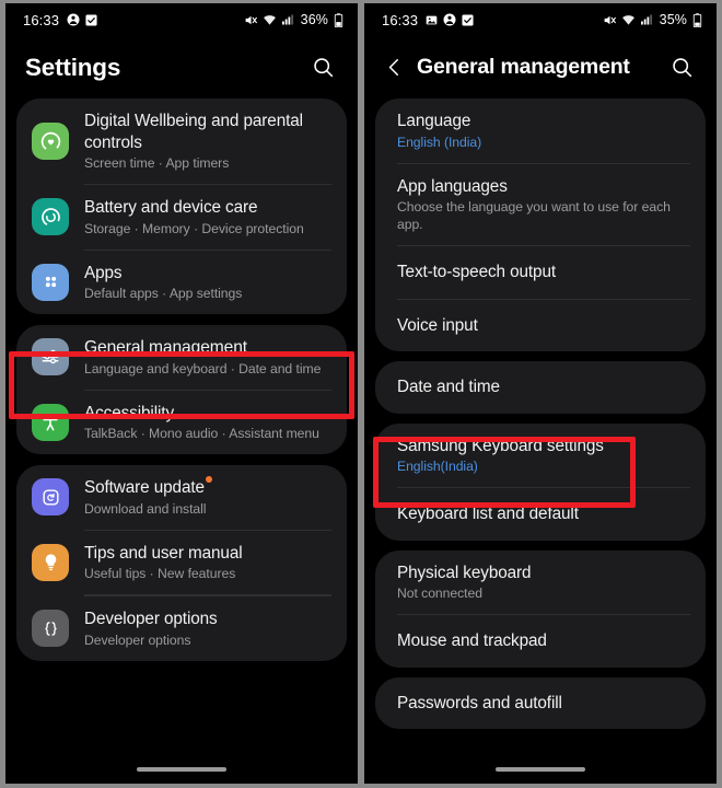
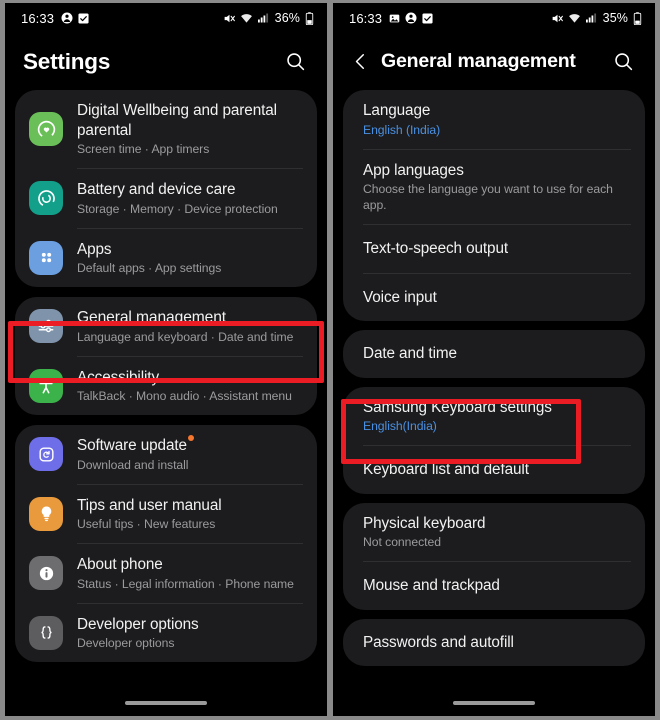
  16:33
  36%
  Settings
- Digital Wellbeing and parental controls
+ Digital Wellbeing and parental parental
  Screen time · App timers
  Battery and device care
  Storage · Memory · Device protection
  Apps
  Default apps · App settings
  General management
  Language and keyboard · Date and time
  Accessibility
  TalkBack · Mono audio · Assistant menu
  Software update
  Download and install
  Tips and user manual
  Useful tips · New features
+ About phone
+ Status · Legal information · Phone name
  Developer options
  Developer options
  16:33
  35%
  General management
  Language
  English (India)
  App languages
  Choose the language you want to use for each app.
  Text-to-speech output
  Voice input
  Date and time
  Samsung Keyboard settings
  English(India)
  Keyboard list and default
  Physical keyboard
  Not connected
  Mouse and trackpad
  Passwords and autofill
